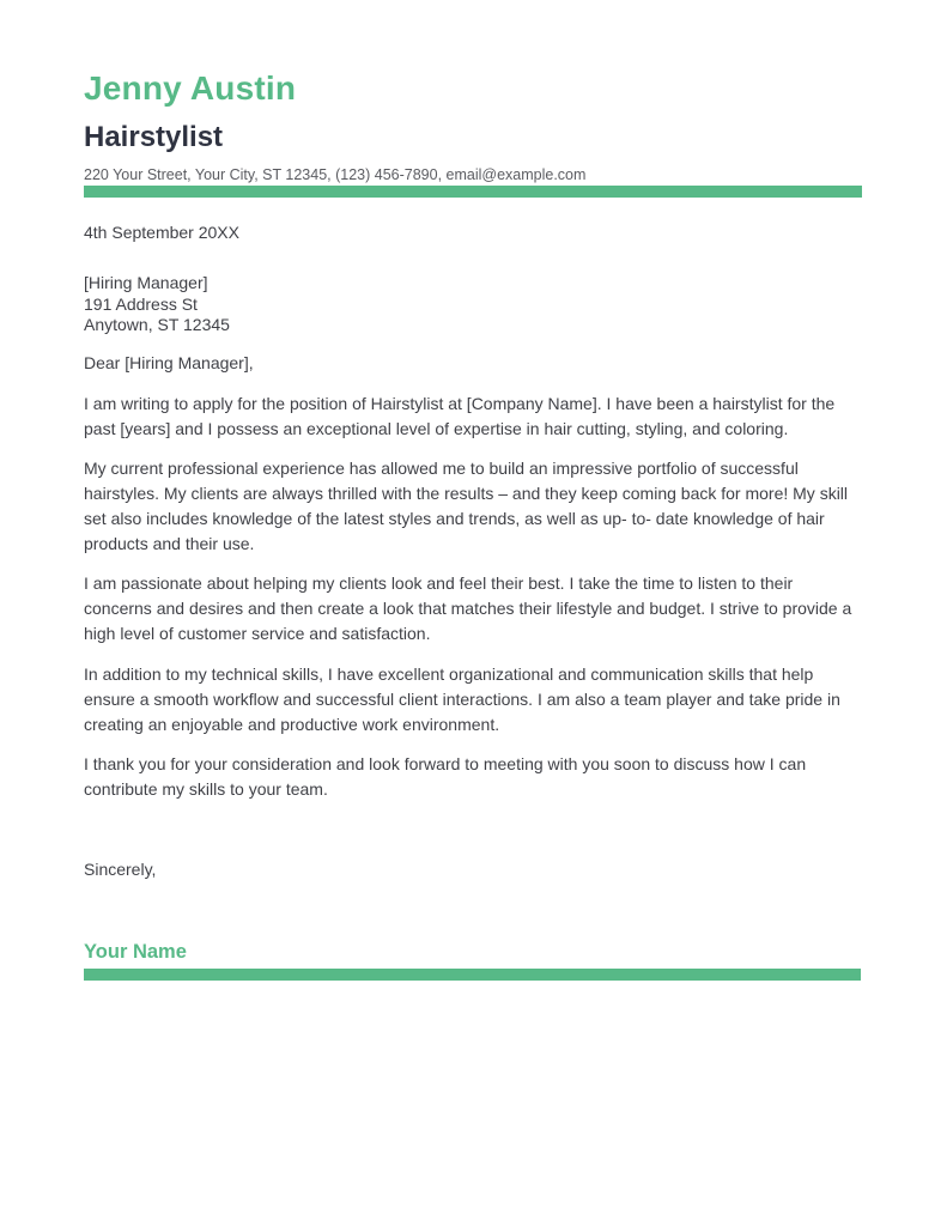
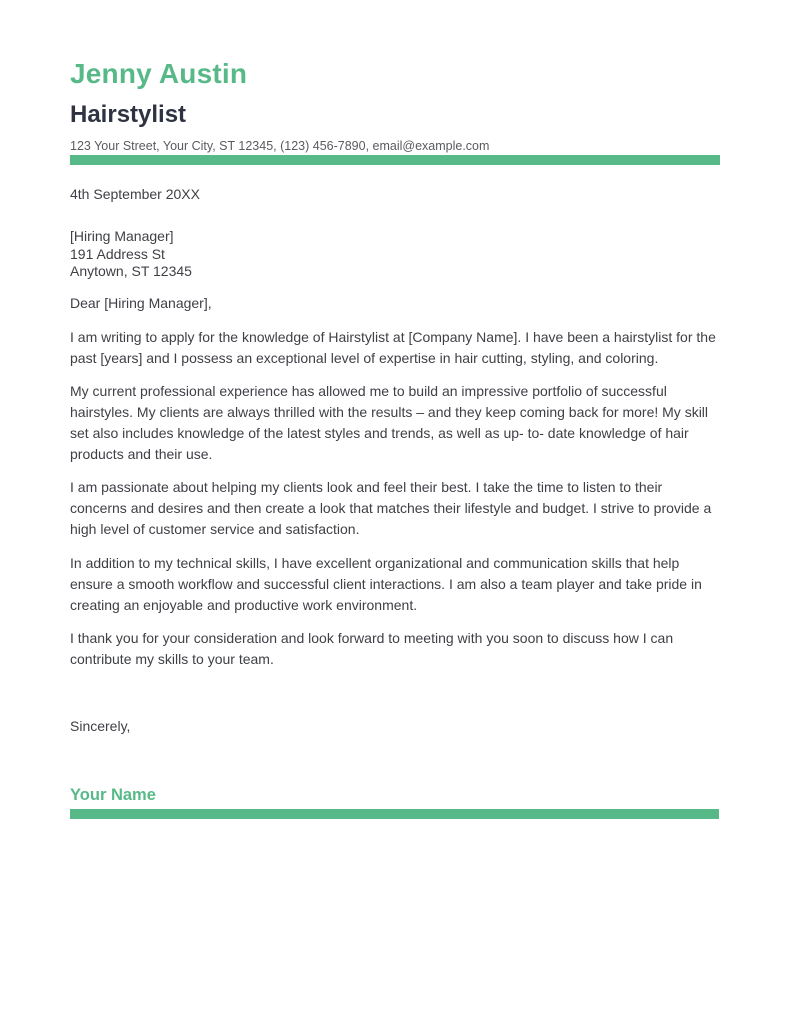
  Jenny Austin
  Hairstylist
- 220 Your Street, Your City, ST 12345, (123) 456-7890, email@example.com
+ 123 Your Street, Your City, ST 12345, (123) 456-7890, email@example.com
  4th September 20XX
  [Hiring Manager]
  191 Address St
  Anytown, ST 12345
  Dear [Hiring Manager],
- I am writing to apply for the position of Hairstylist at [Company Name]. I have been a hairstylist for the past [years] and I possess an exceptional level of expertise in hair cutting, styling, and coloring.
+ I am writing to apply for the knowledge of Hairstylist at [Company Name]. I have been a hairstylist for the past [years] and I possess an exceptional level of expertise in hair cutting, styling, and coloring.
  My current professional experience has allowed me to build an impressive portfolio of successful hairstyles. My clients are always thrilled with the results – and they keep coming back for more! My skill set also includes knowledge of the latest styles and trends, as well as up- to- date knowledge of hair products and their use.
  I am passionate about helping my clients look and feel their best. I take the time to listen to their concerns and desires and then create a look that matches their lifestyle and budget. I strive to provide a high level of customer service and satisfaction.
  In addition to my technical skills, I have excellent organizational and communication skills that help ensure a smooth workflow and successful client interactions. I am also a team player and take pride in creating an enjoyable and productive work environment.
  I thank you for your consideration and look forward to meeting with you soon to discuss how I can contribute my skills to your team.
  Sincerely,
  Your Name
